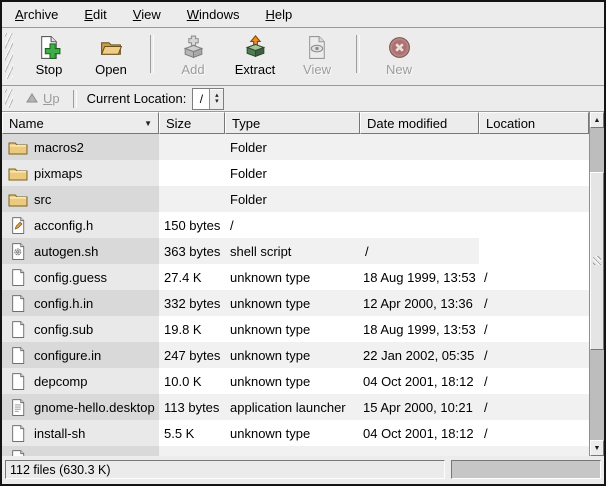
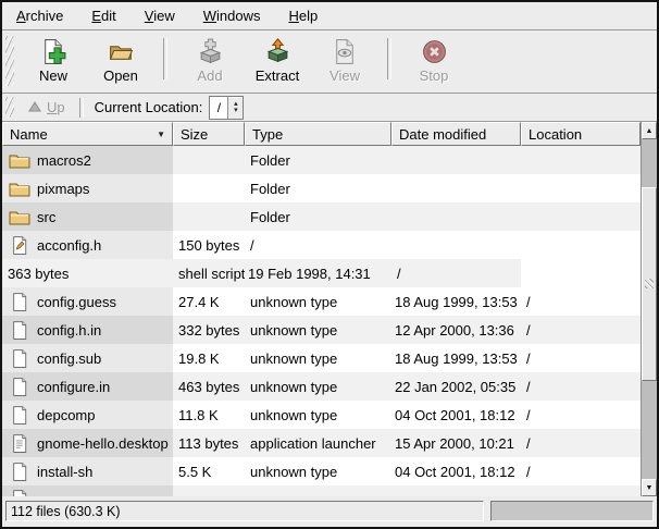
  Archive
  Edit
  View
  Windows
  Help
- Stop
+ New
  Open
  Add
  Extract
  View
- New
+ Stop
  Up
  Current Location:
  /
  Name
  ▼
  Size
  Type
  Date modified
  Location
  macros2
  Folder
  pixmaps
  Folder
  src
  Folder
  acconfig.h
  150 bytes
  /
- autogen.sh
  363 bytes
  shell script
+ 19 Feb 1998, 14:31
  /
  config.guess
  27.4 K
  unknown type
  18 Aug 1999, 13:53
  /
  config.h.in
  332 bytes
  unknown type
  12 Apr 2000, 13:36
  /
  config.sub
  19.8 K
  unknown type
  18 Aug 1999, 13:53
  /
  configure.in
- 247 bytes
+ 463 bytes
  unknown type
  22 Jan 2002, 05:35
  /
  depcomp
- 10.0 K
+ 11.8 K
  unknown type
  04 Oct 2001, 18:12
  /
  gnome-hello.desktop
  113 bytes
  application launcher
  15 Apr 2000, 10:21
  /
  install-sh
  5.5 K
  unknown type
  04 Oct 2001, 18:12
  /
  112 files (630.3 K)
